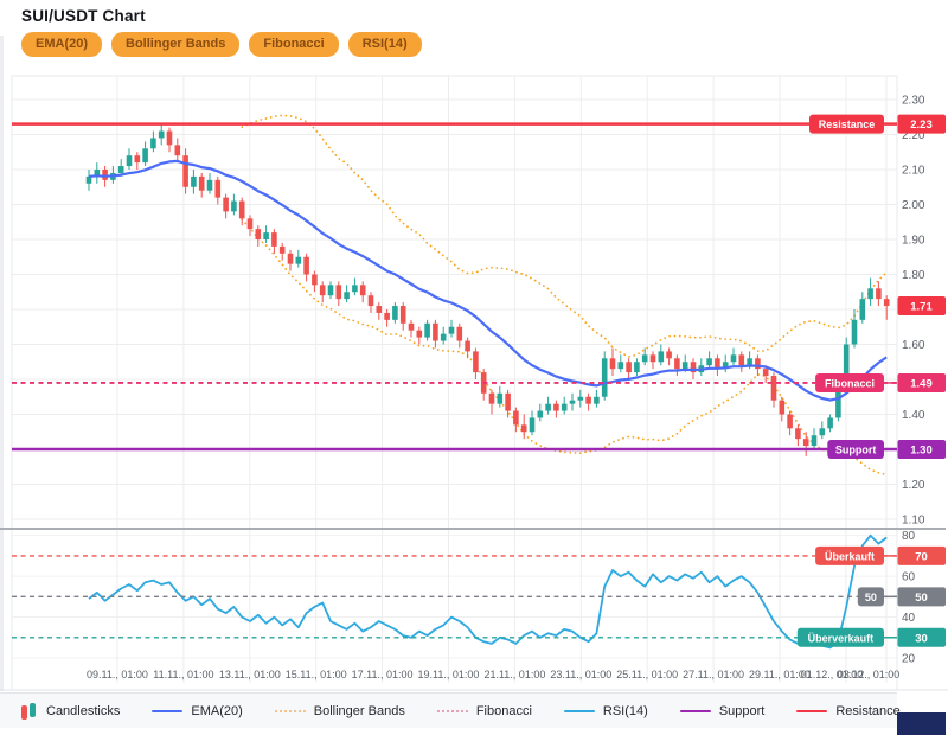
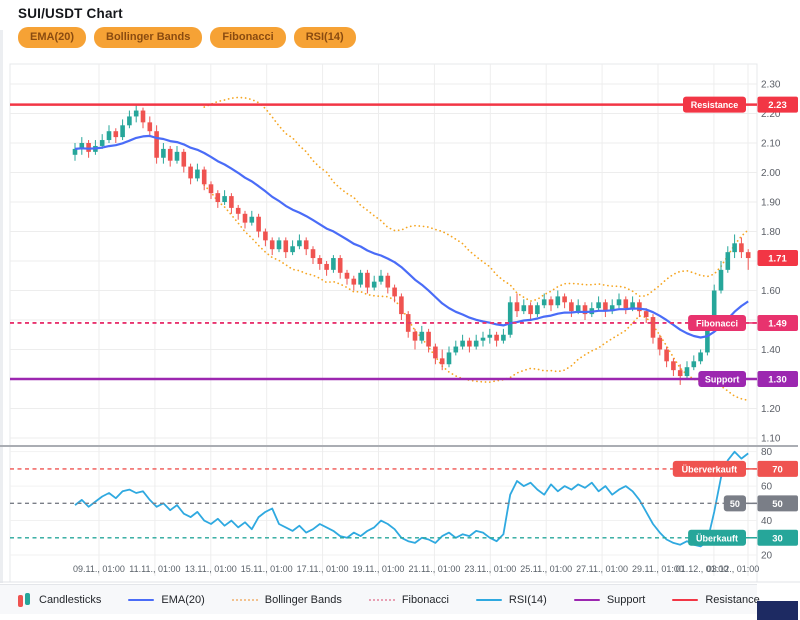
  2.30
  2.20
  2.10
  2.00
  1.90
  1.80
  1.60
  1.40
  1.20
  1.10
  80
  60
  40
  20
  09.11., 01:00
  11.11., 01:00
  13.11., 01:00
  15.11., 01:00
  17.11., 01:00
  19.11., 01:00
  21.11., 01:00
  23.11., 01:00
  25.11., 01:00
  27.11., 01:00
  29.11., 01:00
  01.12., 01:00
  03.12., 01:00
  Resistance
  2.23
  Fibonacci
  1.49
  Support
  1.30
  1.71
- Überkauft
+ Überverkauft
  70
  50
  50
- Überverkauft
+ Überkauft
  30
  SUI/USDT Chart
  EMA(20)
  Bollinger Bands
  Fibonacci
  RSI(14)
  Candlesticks
  EMA(20)
  Bollinger Bands
  Fibonacci
  RSI(14)
  Support
  Resistance
